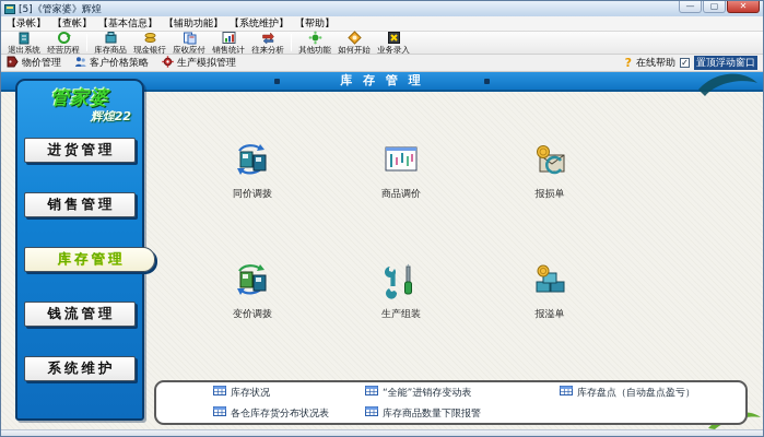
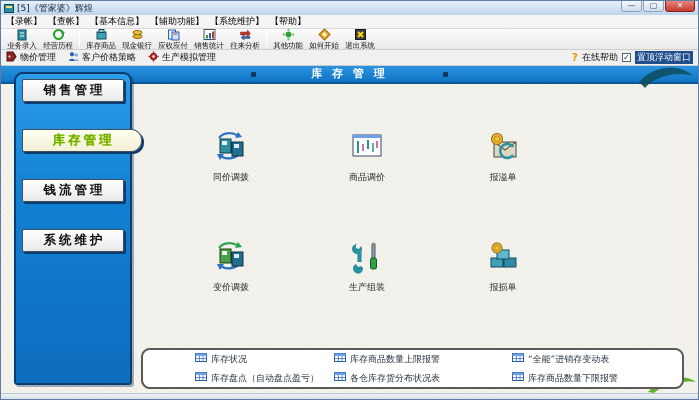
  [5]《管家婆》辉煌
  —
  ▢
  ✕
  【录帐】
  【查帐】
  【基本信息】
  【辅助功能】
  【系统维护】
  【帮助】
- 退出系统
+ 业务录入
  经营历程
  库存商品
  现金银行
  应收应付
  销售统计
  往来分析
  其他功能
  如何开始
- 业务录入
+ 退出系统
  物价管理
  客户价格策略
  生产模拟管理
  ?
  在线帮助
  ✓
  置顶浮动窗口
  库 存 管 理
- 管家婆
- 辉煌22
- 进货管理
  销售管理
  库存管理
  钱流管理
  系统维护
  同价调拨
  商品调价
- 报损单
+ 报溢单
  变价调拨
  生产组装
- 报溢单
+ 报损单
  库存状况
+ 库存商品数量上限报警
  “全能”进销存变动表
  库存盘点（自动盘点盈亏）
  各仓库存货分布状况表
  库存商品数量下限报警
